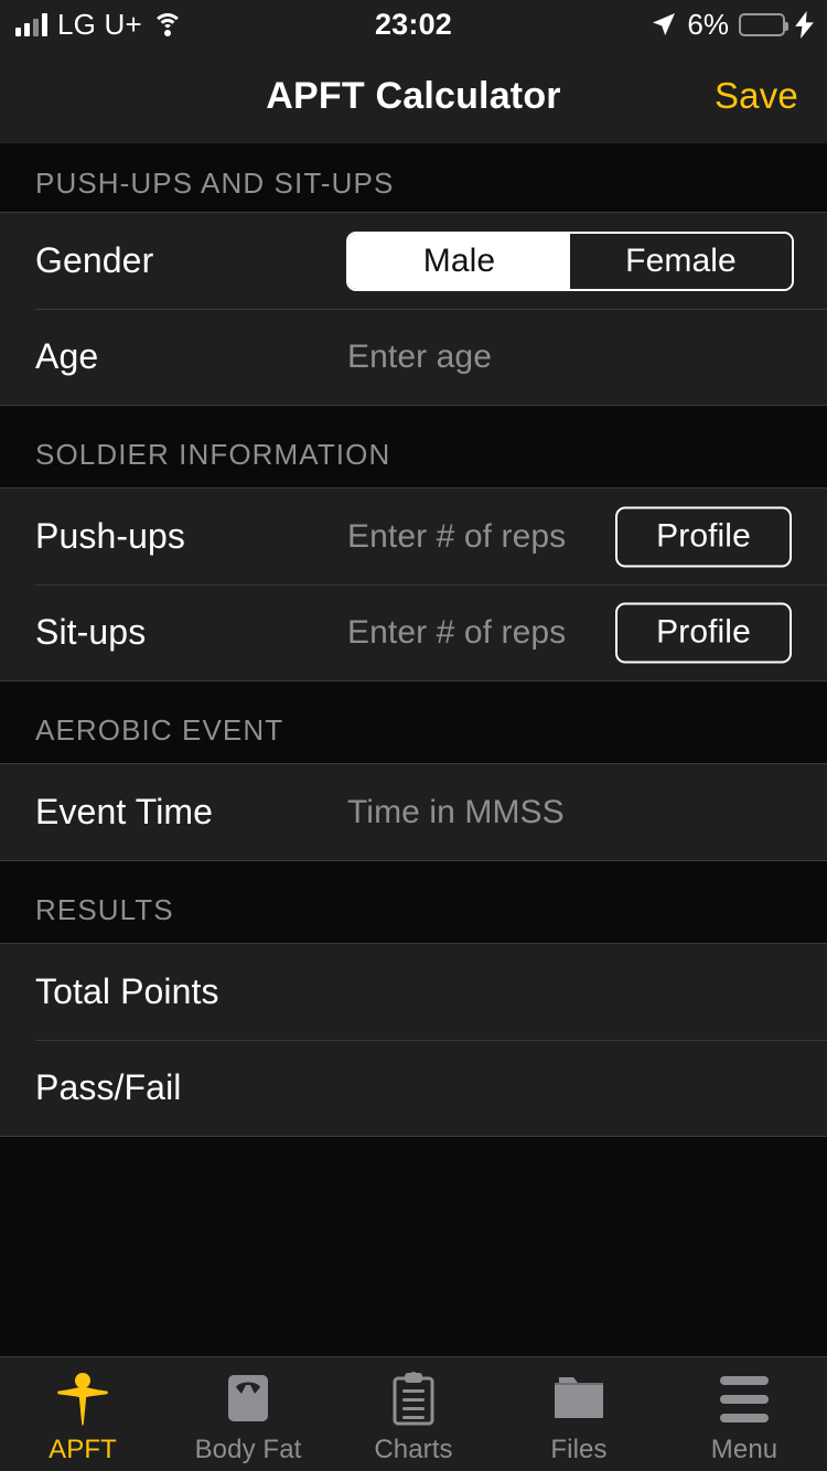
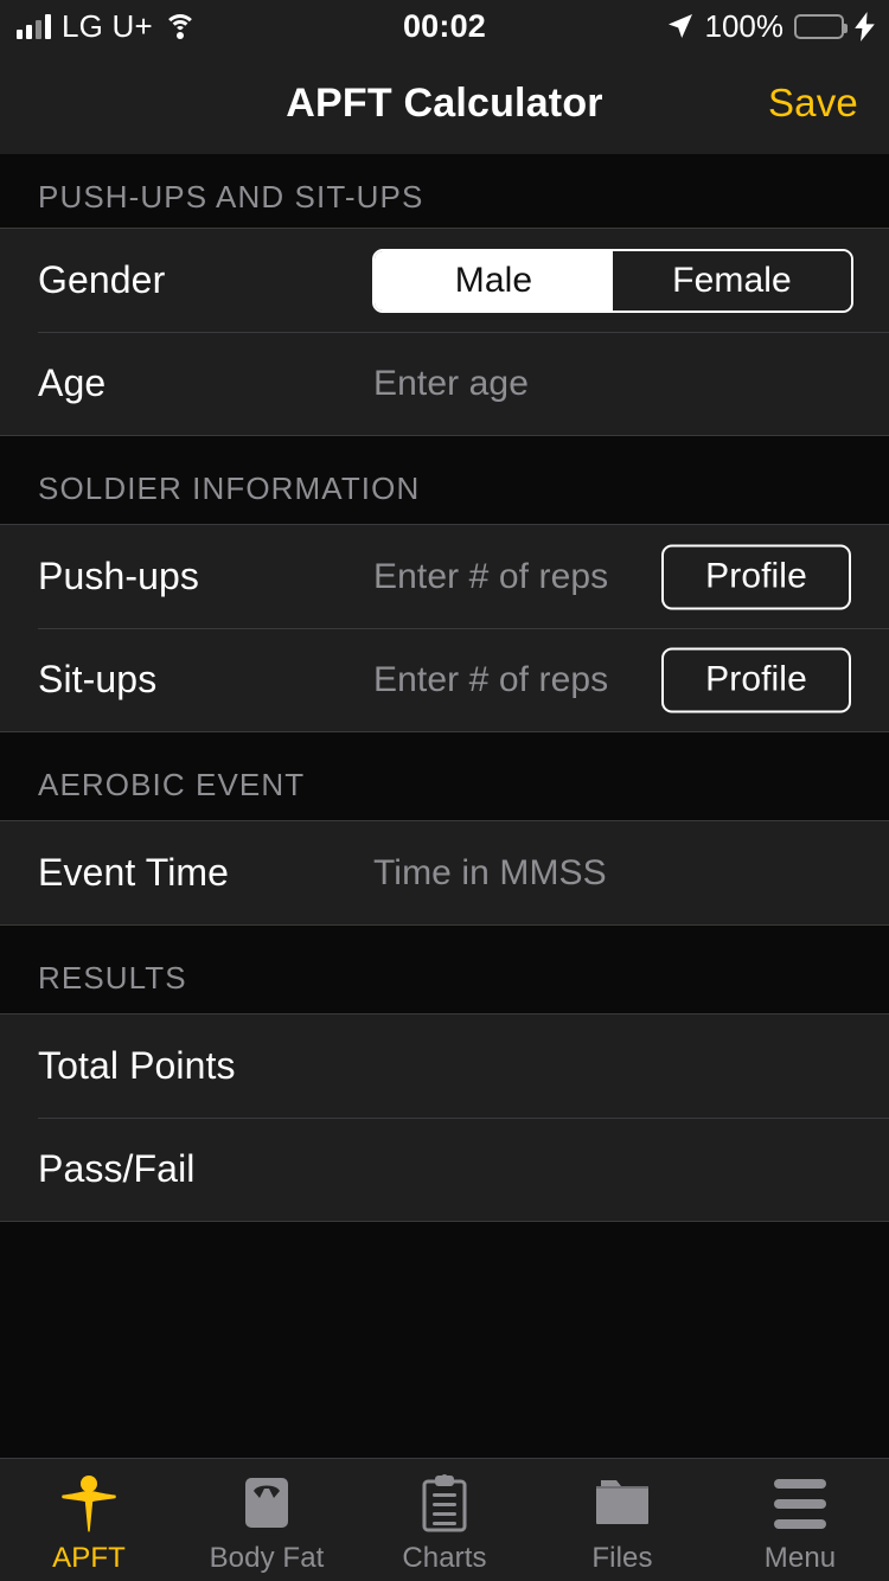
  LG U+
- 23:02
+ 00:02
- 6%
+ 100%
  APFT Calculator
  Save
  PUSH-UPS AND SIT-UPS
  Gender
  Male
  Female
  Age
  Enter age
  SOLDIER INFORMATION
  Push-ups
  Enter # of reps
  Profile
  Sit-ups
  Enter # of reps
  Profile
  AEROBIC EVENT
  Event Time
  Time in MMSS
  RESULTS
  Total Points
  Pass/Fail
  APFT
  Body Fat
  Charts
  Files
  Menu
